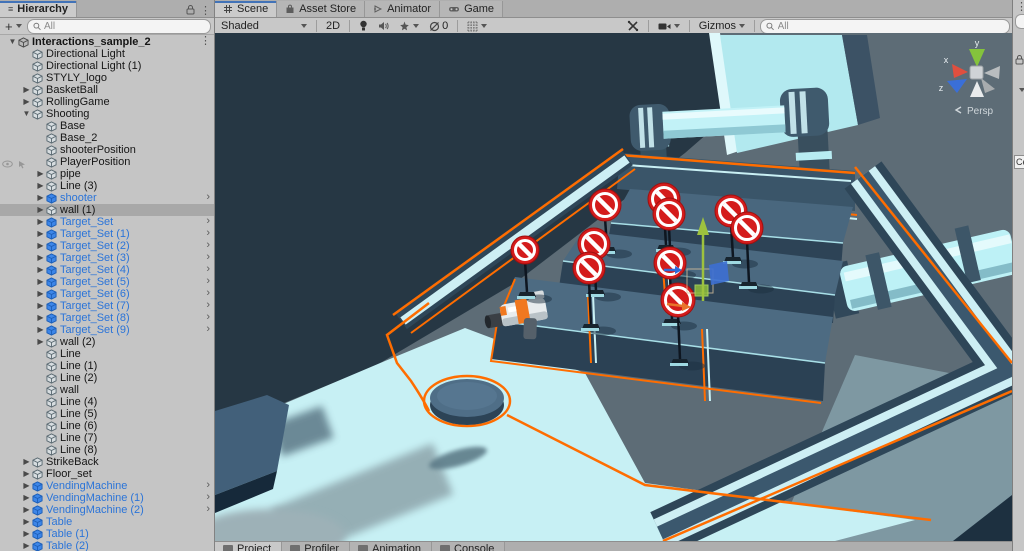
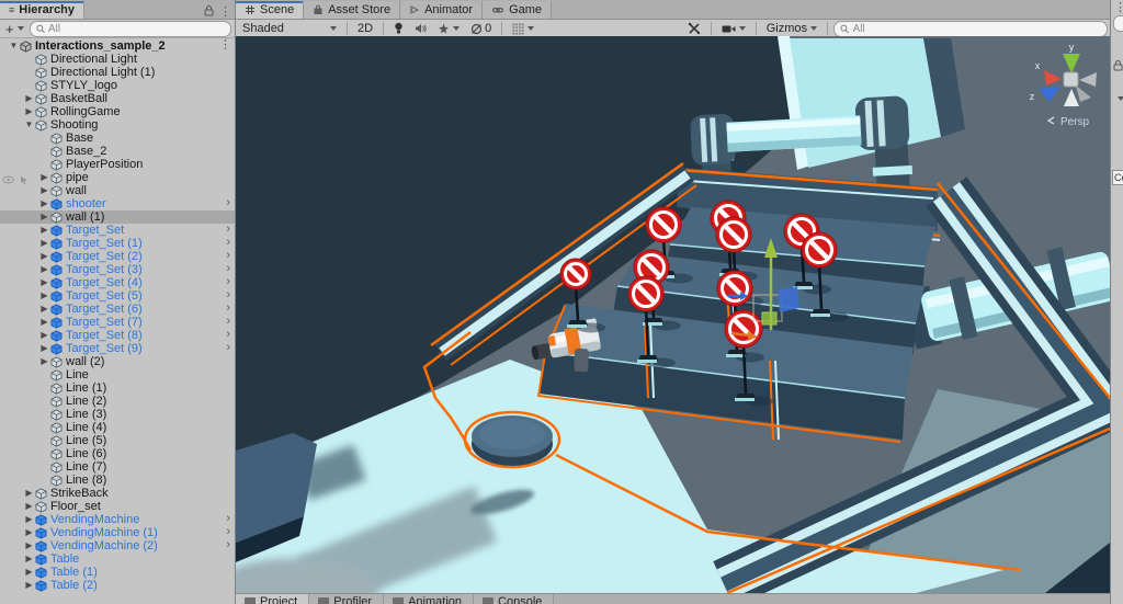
  ≡
  Hierarchy
  ⋮
  +
  All
  ▼
  Interactions_sample_2
  ⋮
  Directional Light
  Directional Light (1)
  STYLY_logo
  ▶
  BasketBall
  ▶
  RollingGame
  ▼
  Shooting
  Base
  Base_2
- shooterPosition
  PlayerPosition
  ▶
  pipe
  ▶
- Line (3)
+ wall
  ▶
  shooter
  ›
  ▶
  wall (1)
  ▶
  Target_Set
  ›
  ▶
  Target_Set (1)
  ›
  ▶
  Target_Set (2)
  ›
  ▶
  Target_Set (3)
  ›
  ▶
  Target_Set (4)
  ›
  ▶
  Target_Set (5)
  ›
  ▶
  Target_Set (6)
  ›
  ▶
  Target_Set (7)
  ›
  ▶
  Target_Set (8)
  ›
  ▶
  Target_Set (9)
  ›
  ▶
  wall (2)
  Line
  Line (1)
  Line (2)
- wall
+ Line (3)
  Line (4)
  Line (5)
  Line (6)
  Line (7)
  Line (8)
  ▶
  StrikeBack
  ▶
  Floor_set
  ▶
  VendingMachine
  ›
  ▶
  VendingMachine (1)
  ›
  ▶
  VendingMachine (2)
  ›
  ▶
  Table
  ▶
  Table (1)
  ▶
  Table (2)
  Scene
  Asset Store
  Animator
  Game
  Shaded
  2D
  0
  Gizmos
  All
  y
  x
  z
  Persp
  Project
  Profiler
  Animation
  Console
  ⋮
